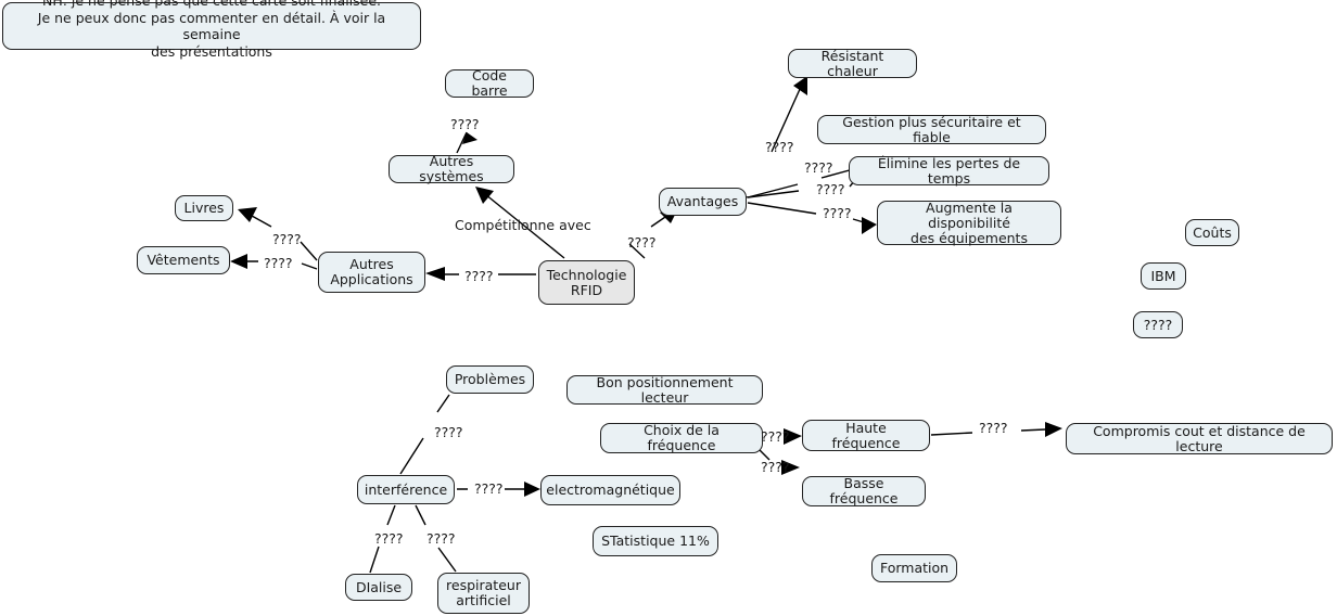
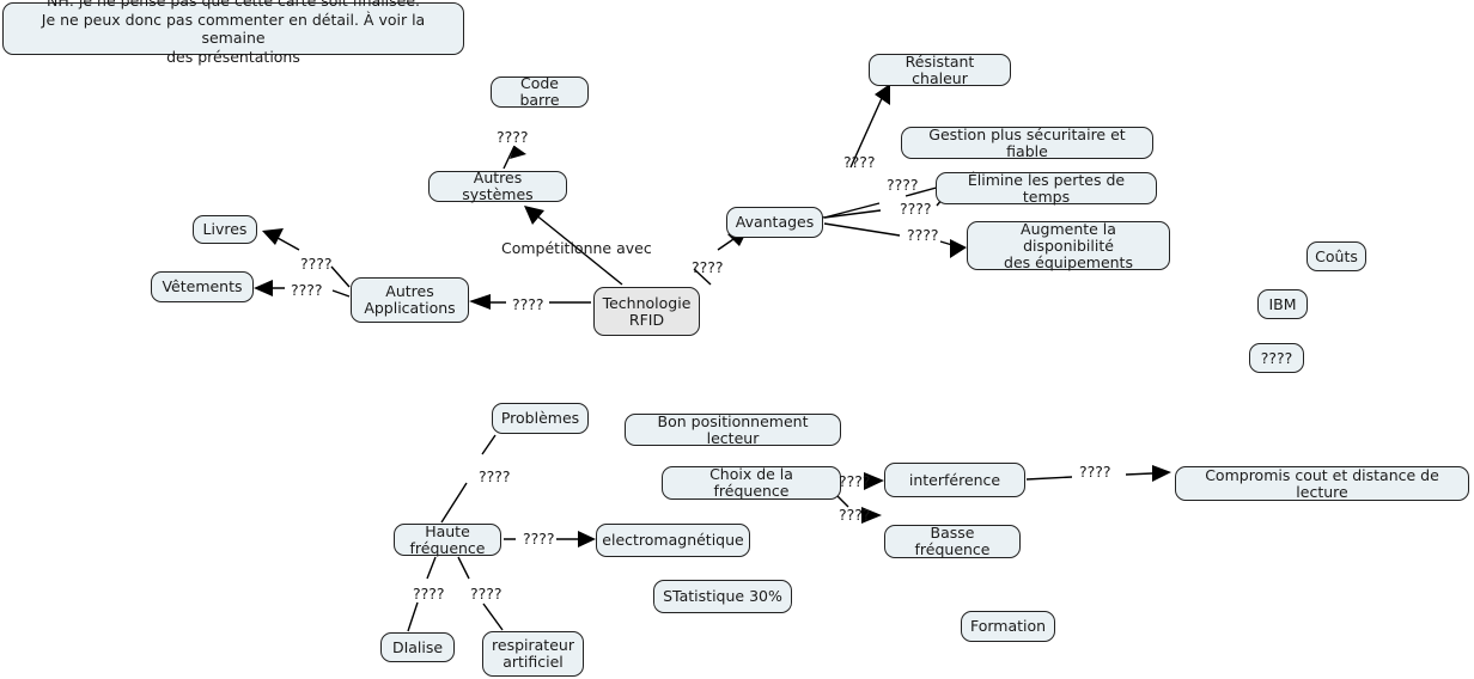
  NH: je ne pense pas que cette carte soit finalisée.
  Je ne peux donc pas commenter en détail. À voir la semaine
  des présentations
  Code barre
  Autres systèmes
  Livres
  Vêtements
  Autres
  Applications
  Technologie
  RFID
  Avantages
  Résistant chaleur
  Gestion plus sécuritaire et fiable
  Élimine les pertes de temps
  Augmente la disponibilité
  des équipements
  Coûts
  IBM
  ????
  Problèmes
  Bon positionnement lecteur
  Choix de la fréquence
- Haute fréquence
+ interférence
  Basse fréquence
  Compromis cout et distance de lecture
- interférence
+ Haute fréquence
  electromagnétique
- STatistique 11%
+ STatistique 30%
  Formation
  DIalise
  respirateur
  artificiel
  ????
  Compétitionne avec
  ????
  ????
  ????
  ????
  ????
  ????
  ????
  ????
  ????
  ????
  ????
  ????
  ????
  ????
  ????
